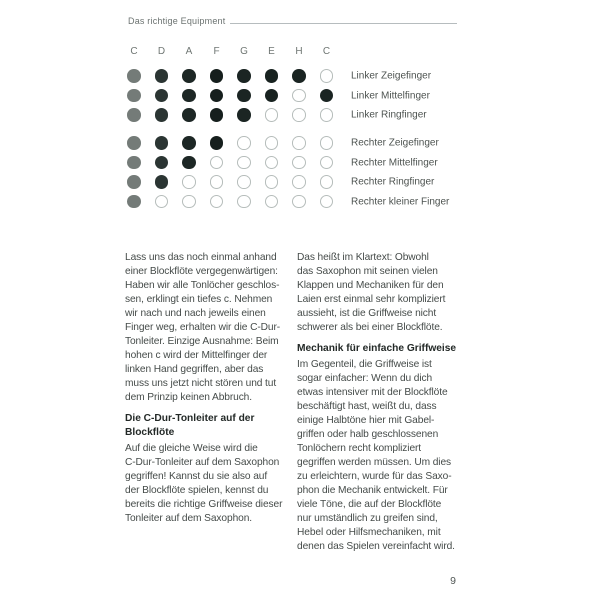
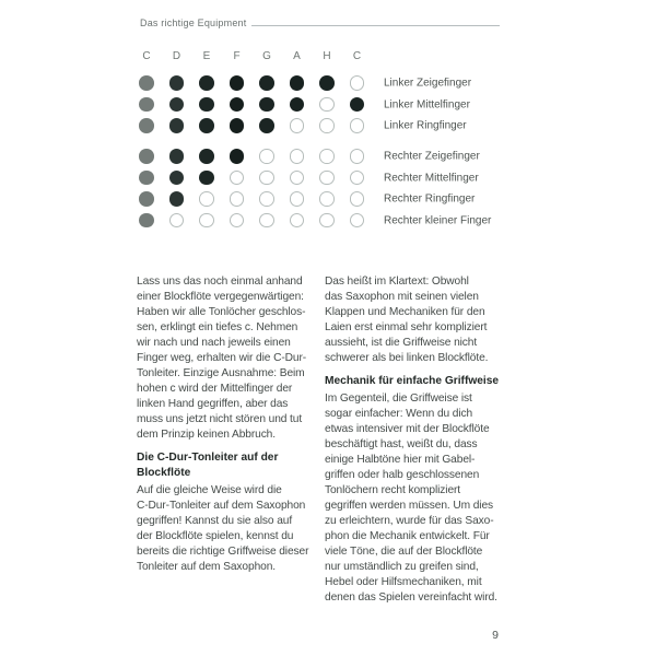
  Das richtige Equipment
  C
  D
- A
+ E
  F
  G
- E
+ A
  H
  C
  Linker Zeigefinger
  Linker Mittelfinger
  Linker Ringfinger
  Rechter Zeigefinger
  Rechter Mittelfinger
  Rechter Ringfinger
  Rechter kleiner Finger
  Lass uns das noch einmal anhand
  einer Blockflöte vergegenwärtigen:
  Haben wir alle Tonlöcher geschlos-
  sen, erklingt ein tiefes c. Nehmen
  wir nach und nach jeweils einen
  Finger weg, erhalten wir die C-Dur-
  Tonleiter. Einzige Ausnahme: Beim
  hohen c wird der Mittelfinger der
  linken Hand gegriffen, aber das
  muss uns jetzt nicht stören und tut
  dem Prinzip keinen Abbruch.
  Die C-Dur-Tonleiter auf der
  Blockflöte
  Auf die gleiche Weise wird die
  C-Dur-Tonleiter auf dem Saxophon
  gegriffen! Kannst du sie also auf
  der Blockflöte spielen, kennst du
  bereits die richtige Griffweise dieser
  Tonleiter auf dem Saxophon.
  Das heißt im Klartext: Obwohl
  das Saxophon mit seinen vielen
  Klappen und Mechaniken für den
  Laien erst einmal sehr kompliziert
  aussieht, ist die Griffweise nicht
- schwerer als bei einer Blockflöte.
+ schwerer als bei linken Blockflöte.
  Mechanik für einfache Griffweise
  Im Gegenteil, die Griffweise ist
  sogar einfacher: Wenn du dich
  etwas intensiver mit der Blockflöte
  beschäftigt hast, weißt du, dass
  einige Halbtöne hier mit Gabel-
  griffen oder halb geschlossenen
  Tonlöchern recht kompliziert
  gegriffen werden müssen. Um dies
  zu erleichtern, wurde für das Saxo-
  phon die Mechanik entwickelt. Für
  viele Töne, die auf der Blockflöte
  nur umständlich zu greifen sind,
  Hebel oder Hilfsmechaniken, mit
  denen das Spielen vereinfacht wird.
  9
